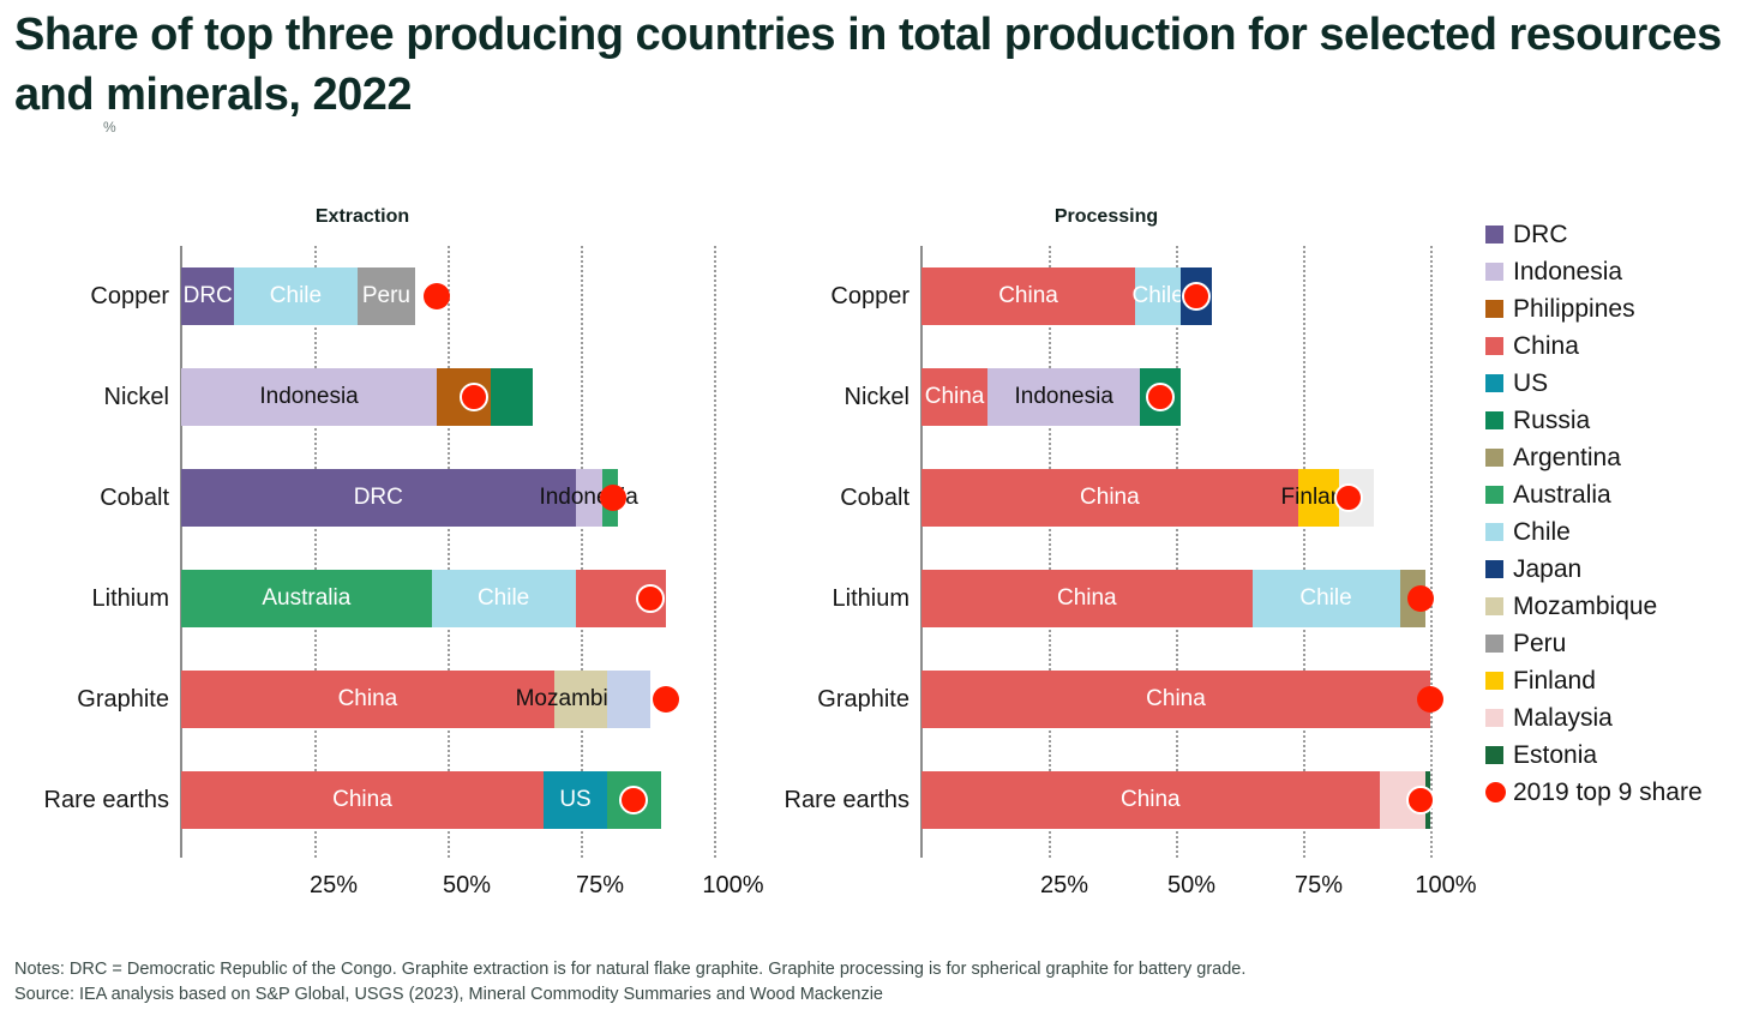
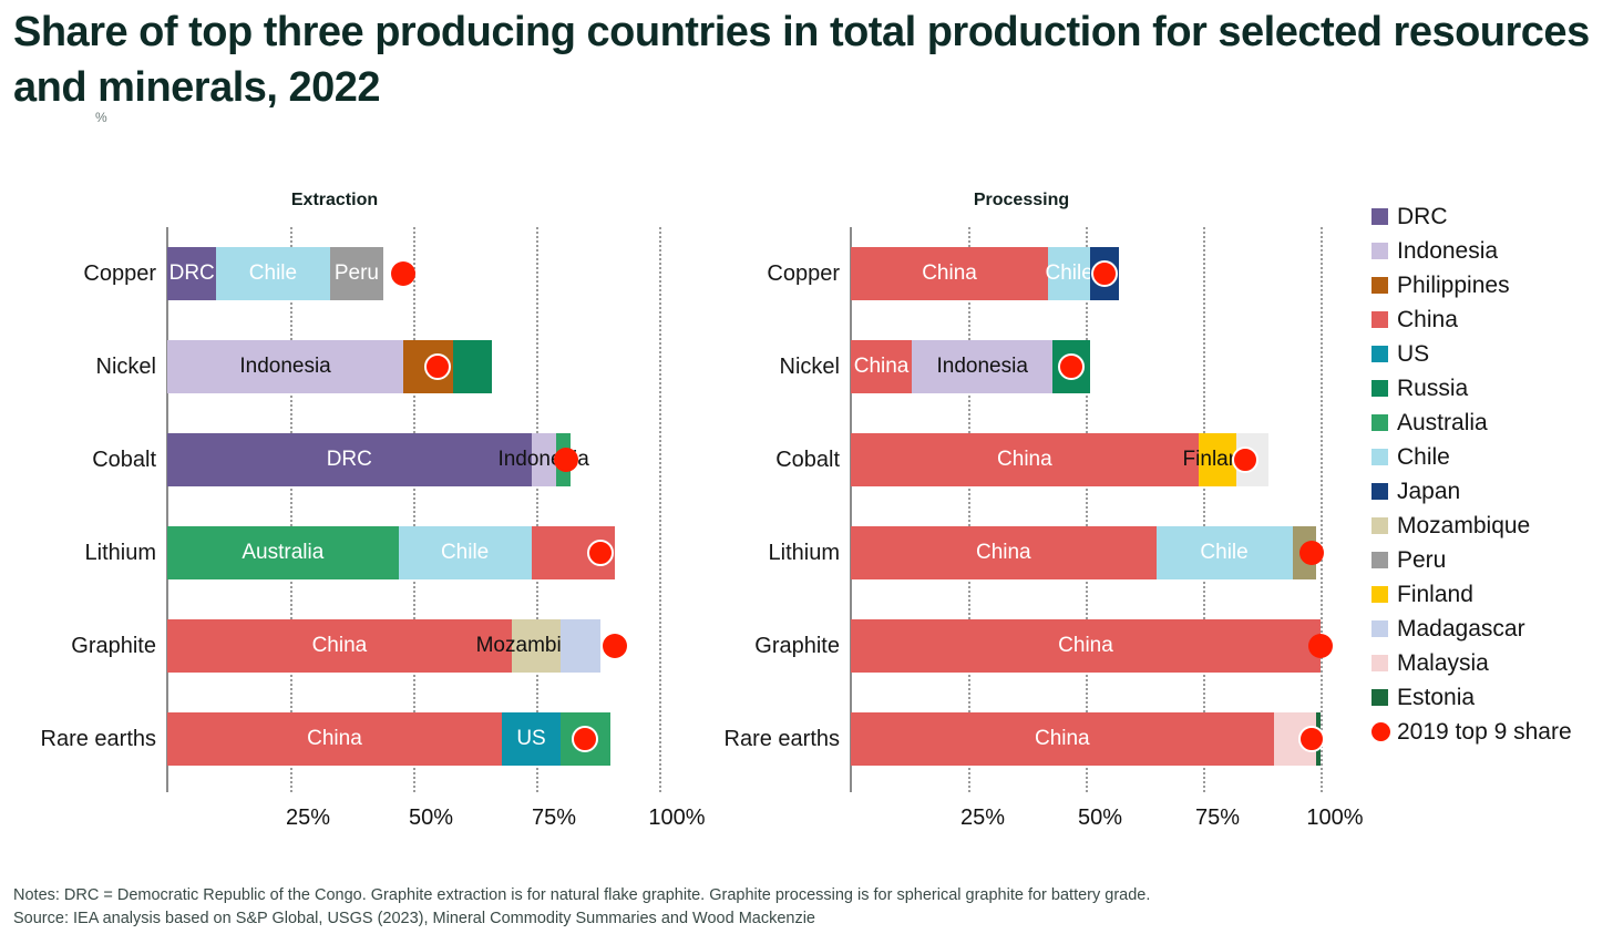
  Share of top three producing countries in total production for selected resources and minerals, 2022
  %
  Extraction
  25%
  50%
  75%
  100%
  Copper
  DRC
  Chile
  Peru
  Nickel
  Indonesia
  Cobalt
  DRC
  Lithium
  Australia
  Chile
  Graphite
  China
  Mozambi
  Rare earths
  China
  US
  Processing
  25%
  50%
  75%
  100%
  Copper
  China
  Chile
  Nickel
  China
  Indonesia
  Cobalt
  China
  Finla
  Lithium
  China
  Chile
  Graphite
  China
  Rare earths
  China
  DRC
  Indonesia
  Philippines
  China
  US
  Russia
- Argentina
  Australia
  Chile
  Japan
  Mozambique
  Peru
  Finland
+ Madagascar
  Malaysia
  Estonia
  2019 top 9 share
  Notes: DRC = Democratic Republic of the Congo. Graphite extraction is for natural flake graphite. Graphite processing is for spherical graphite for battery grade.
  Source: IEA analysis based on S&P Global, USGS (2023), Mineral Commodity Summaries and Wood Mackenzie
